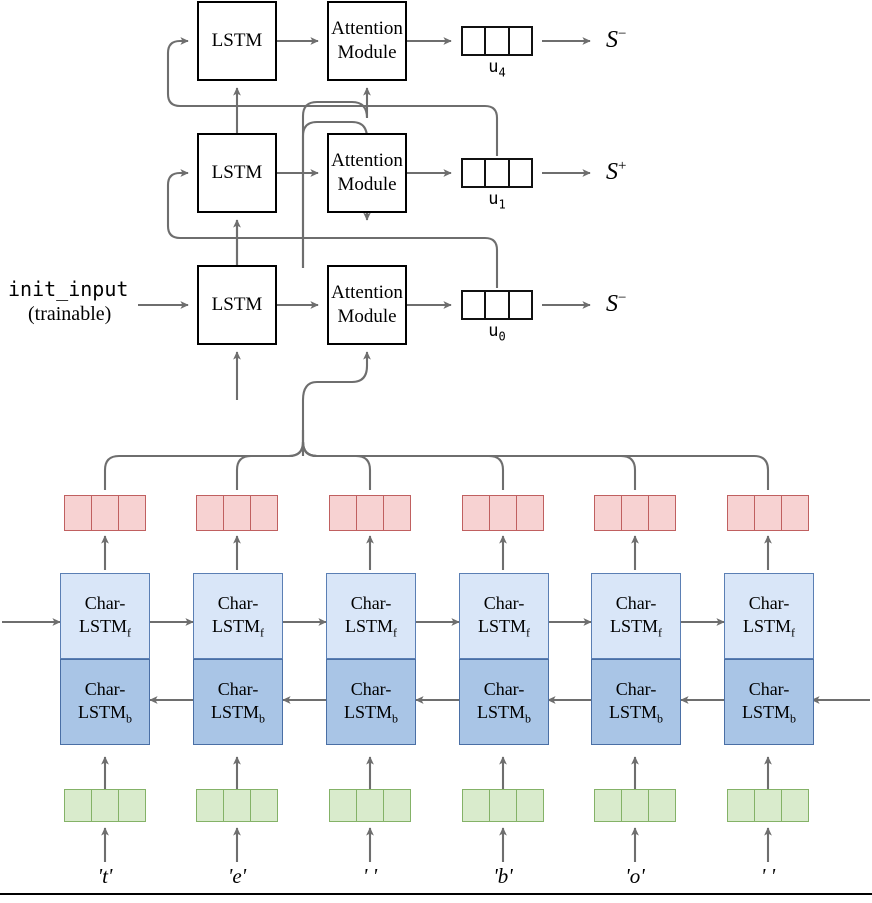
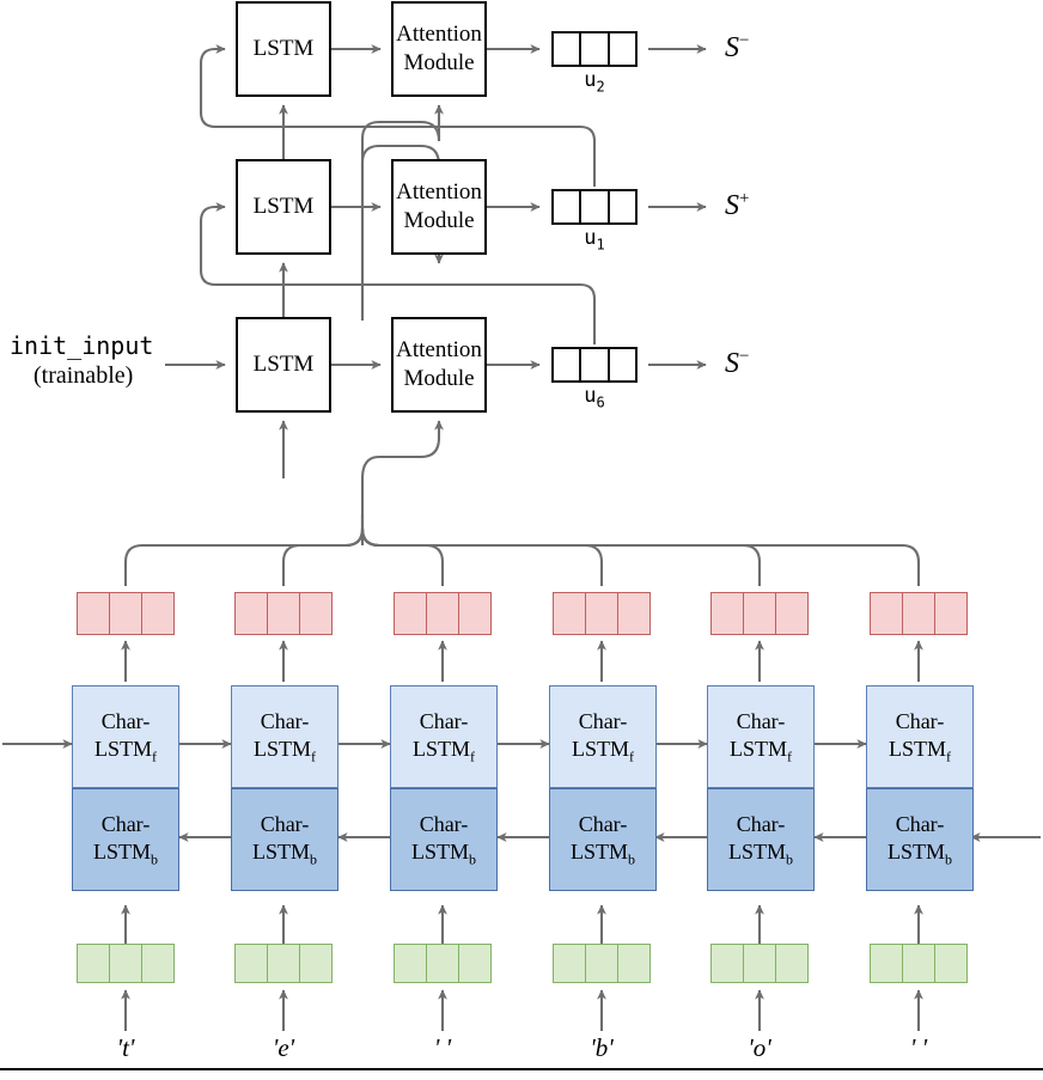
  LSTM
  Attention
  Module
- u4
+ u2
  S−
  LSTM
  Attention
  Module
  u1
  S+
  init_input
  (trainable)
  LSTM
  Attention
  Module
- u0
+ u6
  S−
  Char-
  LSTMf
  Char-
  LSTMb
  Char-
  LSTMf
  Char-
  LSTMb
  Char-
  LSTMf
  Char-
  LSTMb
  Char-
  LSTMf
  Char-
  LSTMb
  Char-
  LSTMf
  Char-
  LSTMb
  Char-
  LSTMf
  Char-
  LSTMb
  't'
  'e'
  ' '
  'b'
  'o'
  ' '
